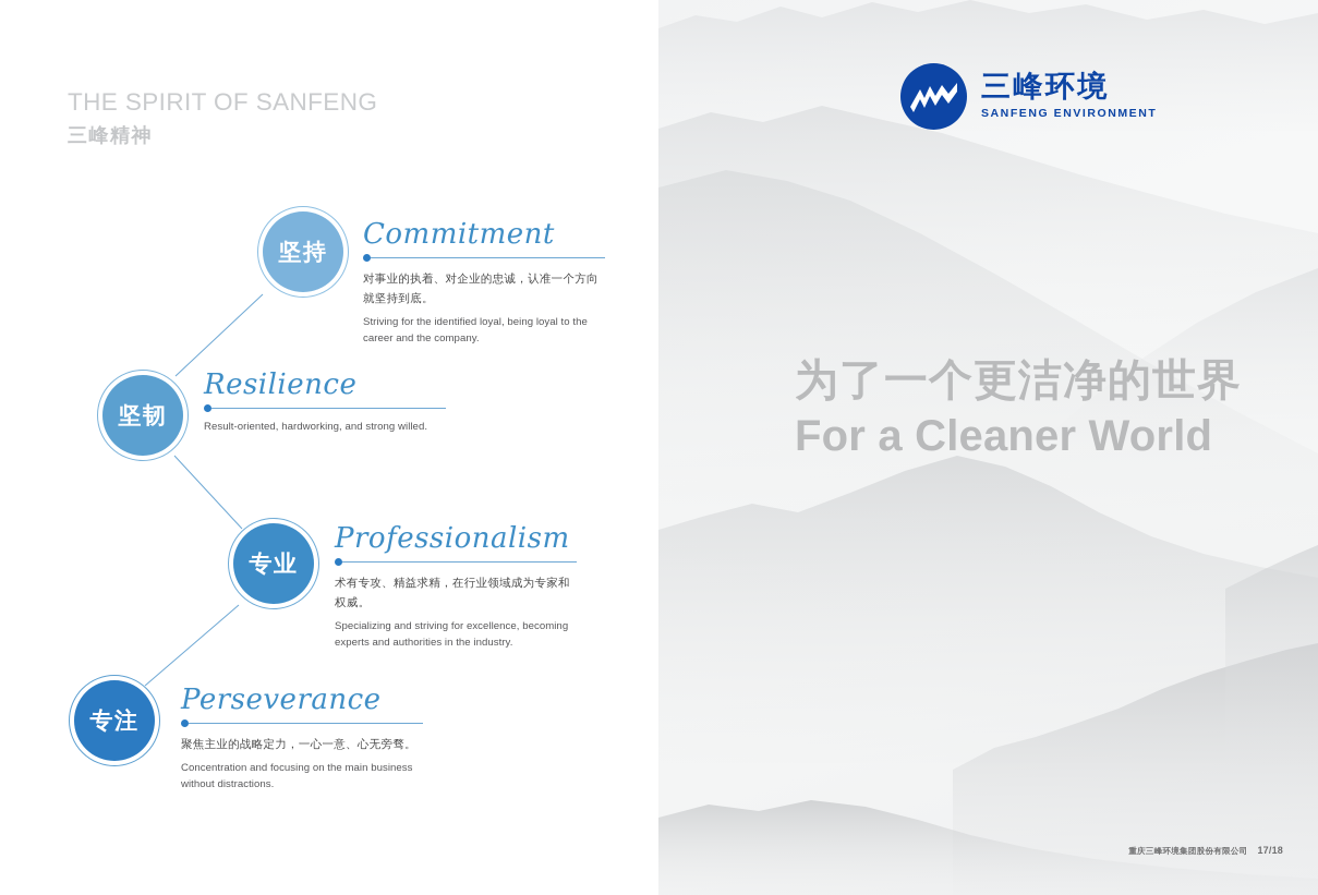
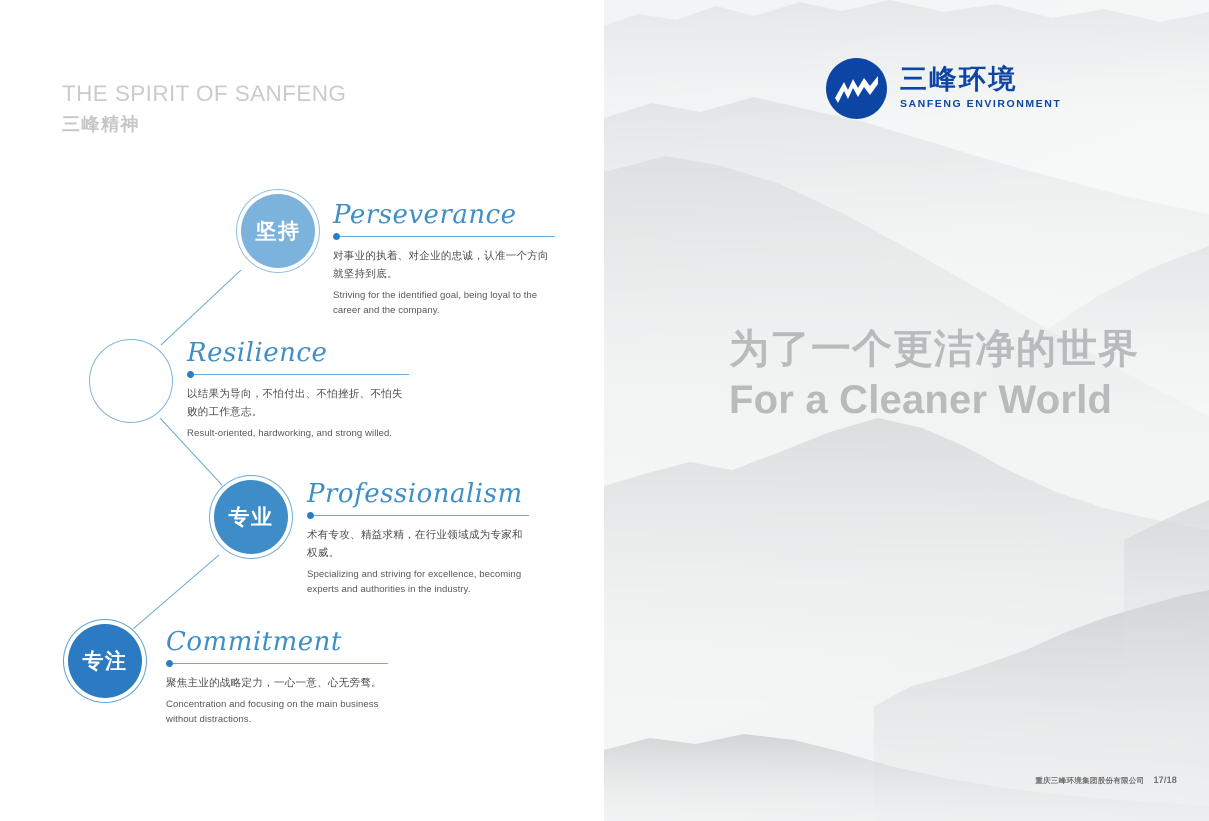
  THE SPIRIT OF SANFENG
  三峰精神
  坚持
- Commitment
+ Perseverance
  对事业的执着、对企业的忠诚，认准一个方向就坚持到底。
- Striving for the identified loyal, being loyal to the career and the company.
+ Striving for the identified goal, being loyal to the career and the company.
- 坚韧
  Resilience
+ 以结果为导向，不怕付出、不怕挫折、不怕失败的工作意志。
  Result-oriented, hardworking, and strong willed.
  专业
  Professionalism
  术有专攻、精益求精，在行业领域成为专家和权威。
  Specializing and striving for excellence, becoming experts and authorities in the industry.
  专注
- Perseverance
+ Commitment
  聚焦主业的战略定力，一心一意、心无旁骛。
  Concentration and focusing on the main business without distractions.
  三峰环境
  SANFENG ENVIRONMENT
  为了一个更洁净的世界
  For a Cleaner World
  重庆三峰环境集团股份有限公司
  17/18
